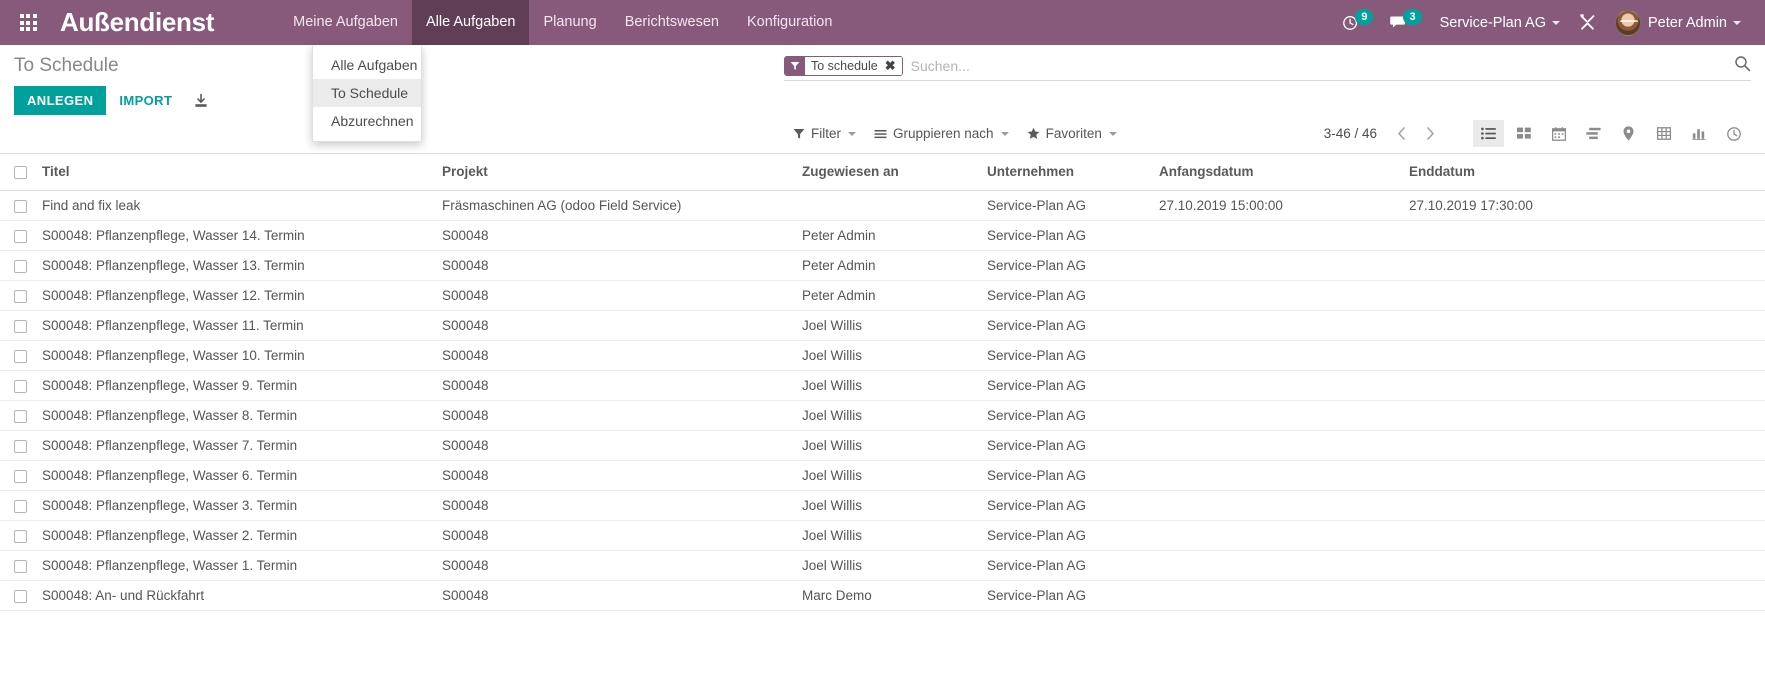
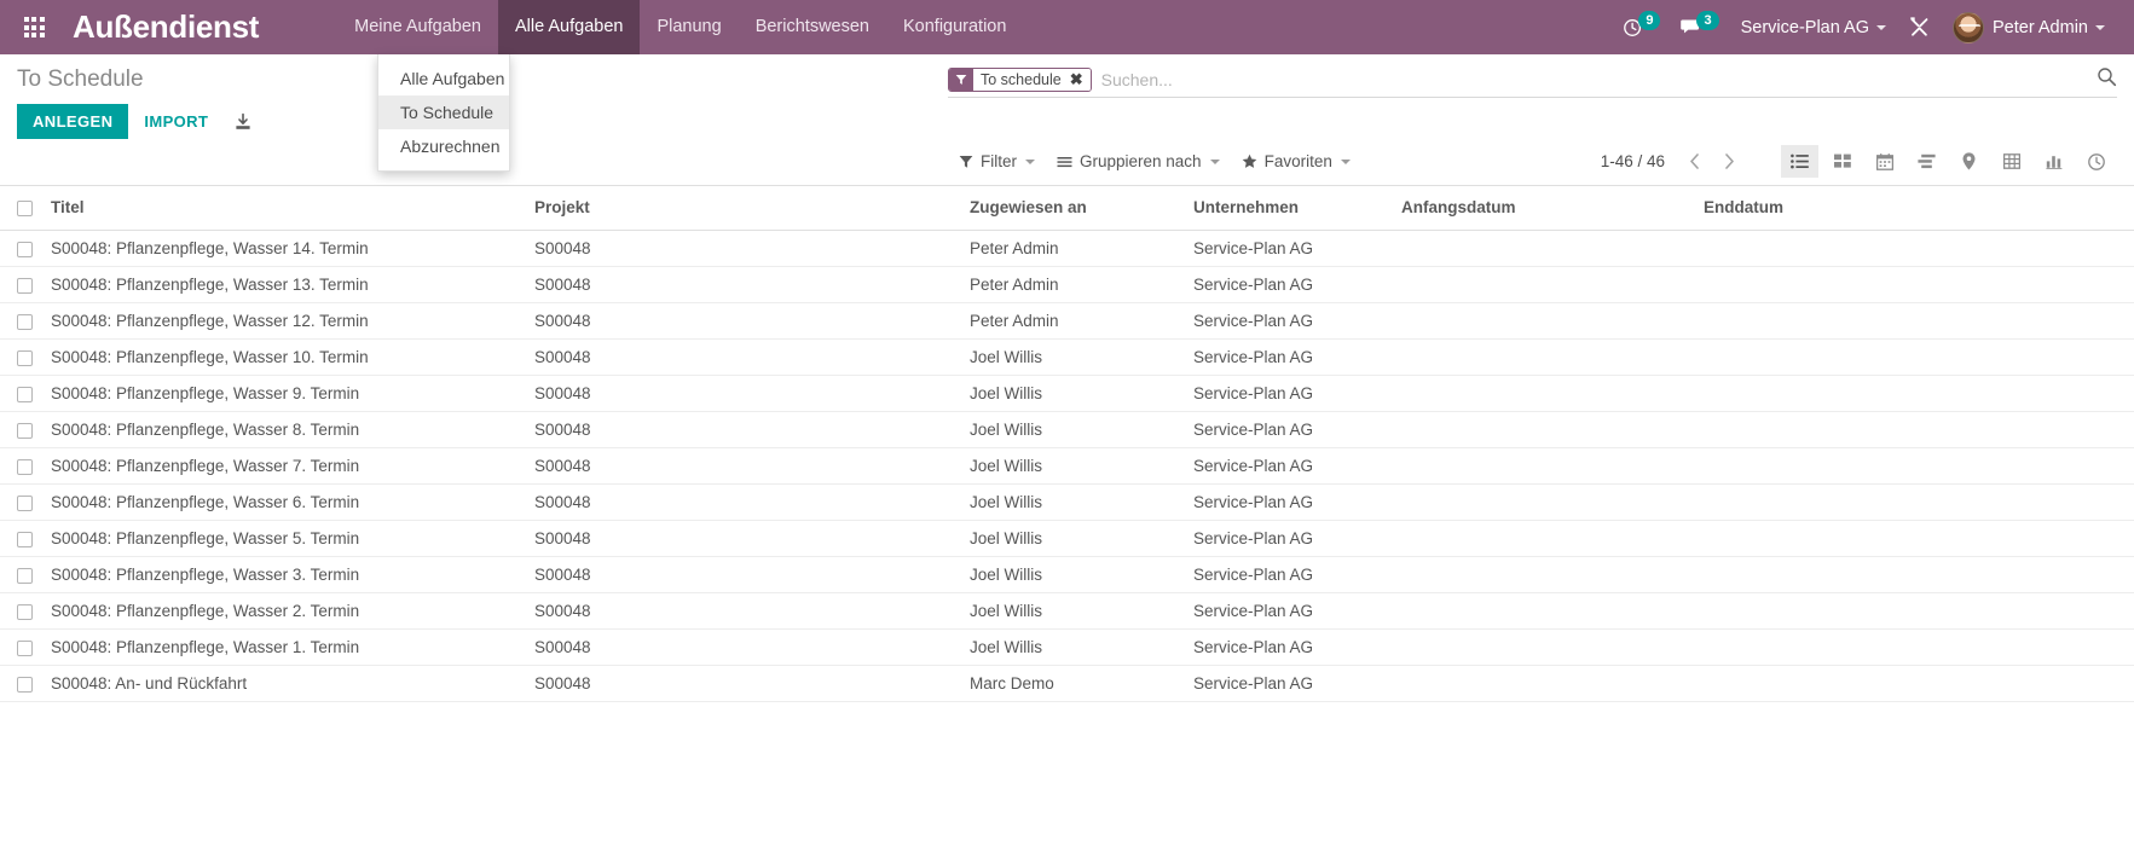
  Außendienst
  Meine Aufgaben
  Alle Aufgaben
  Planung
  Berichtswesen
  Konfiguration
  9
  3
  Service-Plan AG
  Peter Admin
  Alle Aufgaben
  To Schedule
  Abzurechnen
  To Schedule
  ANLEGEN
  IMPORT
  To schedule
  ✖
  Suchen...
  Filter
  Gruppieren nach
  Favoriten
- 3-46 / 46
+ 1-46 / 46
  	Titel	Projekt	Zugewiesen an	Unternehmen	Anfangsdatum	Enddatum
- 	Find and fix leak	Fräsmaschinen AG (odoo Field Service)		Service-Plan AG	27.10.2019 15:00:00	27.10.2019 17:30:00
  	S00048: Pflanzenpflege, Wasser 14. Termin	S00048	Peter Admin	Service-Plan AG
  	S00048: Pflanzenpflege, Wasser 13. Termin	S00048	Peter Admin	Service-Plan AG
  	S00048: Pflanzenpflege, Wasser 12. Termin	S00048	Peter Admin	Service-Plan AG
- 	S00048: Pflanzenpflege, Wasser 11. Termin	S00048	Joel Willis	Service-Plan AG
  	S00048: Pflanzenpflege, Wasser 10. Termin	S00048	Joel Willis	Service-Plan AG
  	S00048: Pflanzenpflege, Wasser 9. Termin	S00048	Joel Willis	Service-Plan AG
  	S00048: Pflanzenpflege, Wasser 8. Termin	S00048	Joel Willis	Service-Plan AG
  	S00048: Pflanzenpflege, Wasser 7. Termin	S00048	Joel Willis	Service-Plan AG
  	S00048: Pflanzenpflege, Wasser 6. Termin	S00048	Joel Willis	Service-Plan AG
+ 	S00048: Pflanzenpflege, Wasser 5. Termin	S00048	Joel Willis	Service-Plan AG
  	S00048: Pflanzenpflege, Wasser 3. Termin	S00048	Joel Willis	Service-Plan AG
  	S00048: Pflanzenpflege, Wasser 2. Termin	S00048	Joel Willis	Service-Plan AG
  	S00048: Pflanzenpflege, Wasser 1. Termin	S00048	Joel Willis	Service-Plan AG
  	S00048: An- und Rückfahrt	S00048	Marc Demo	Service-Plan AG
